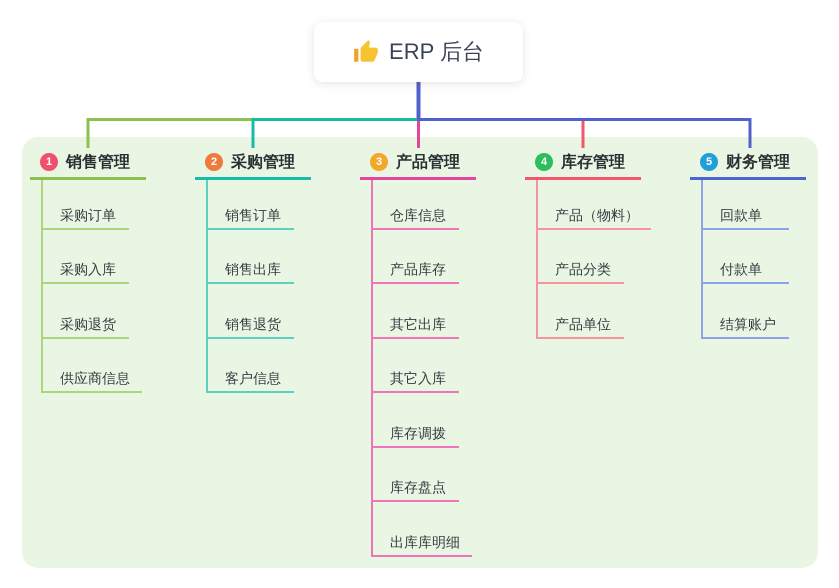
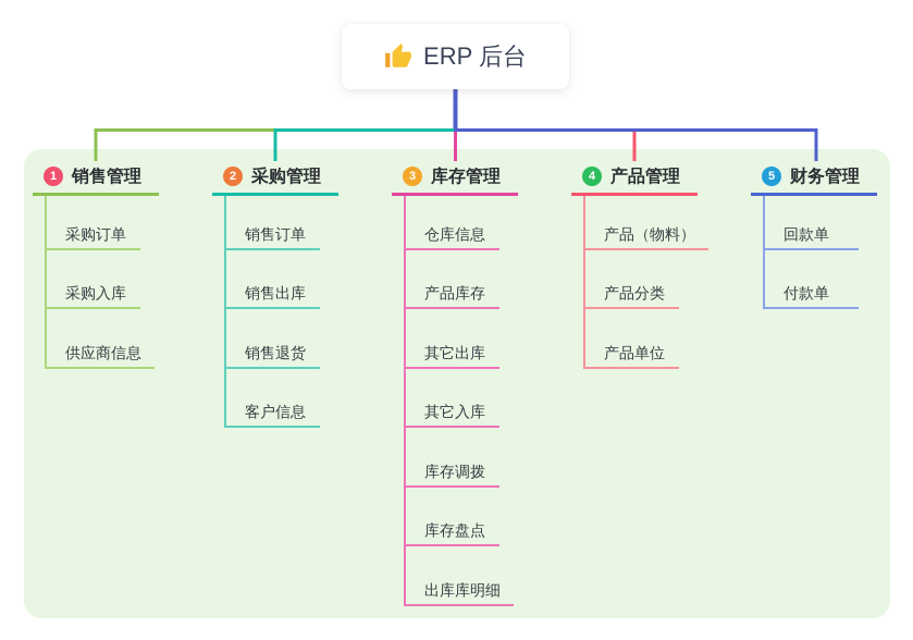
  ERP 后台
  1
  销售管理
  采购订单
  采购入库
- 采购退货
  供应商信息
  2
  采购管理
  销售订单
  销售出库
  销售退货
  客户信息
  3
- 产品管理
+ 库存管理
  仓库信息
  产品库存
  其它出库
  其它入库
  库存调拨
  库存盘点
  出库库明细
  4
- 库存管理
+ 产品管理
  产品（物料）
  产品分类
  产品单位
  5
  财务管理
  回款单
  付款单
- 结算账户
